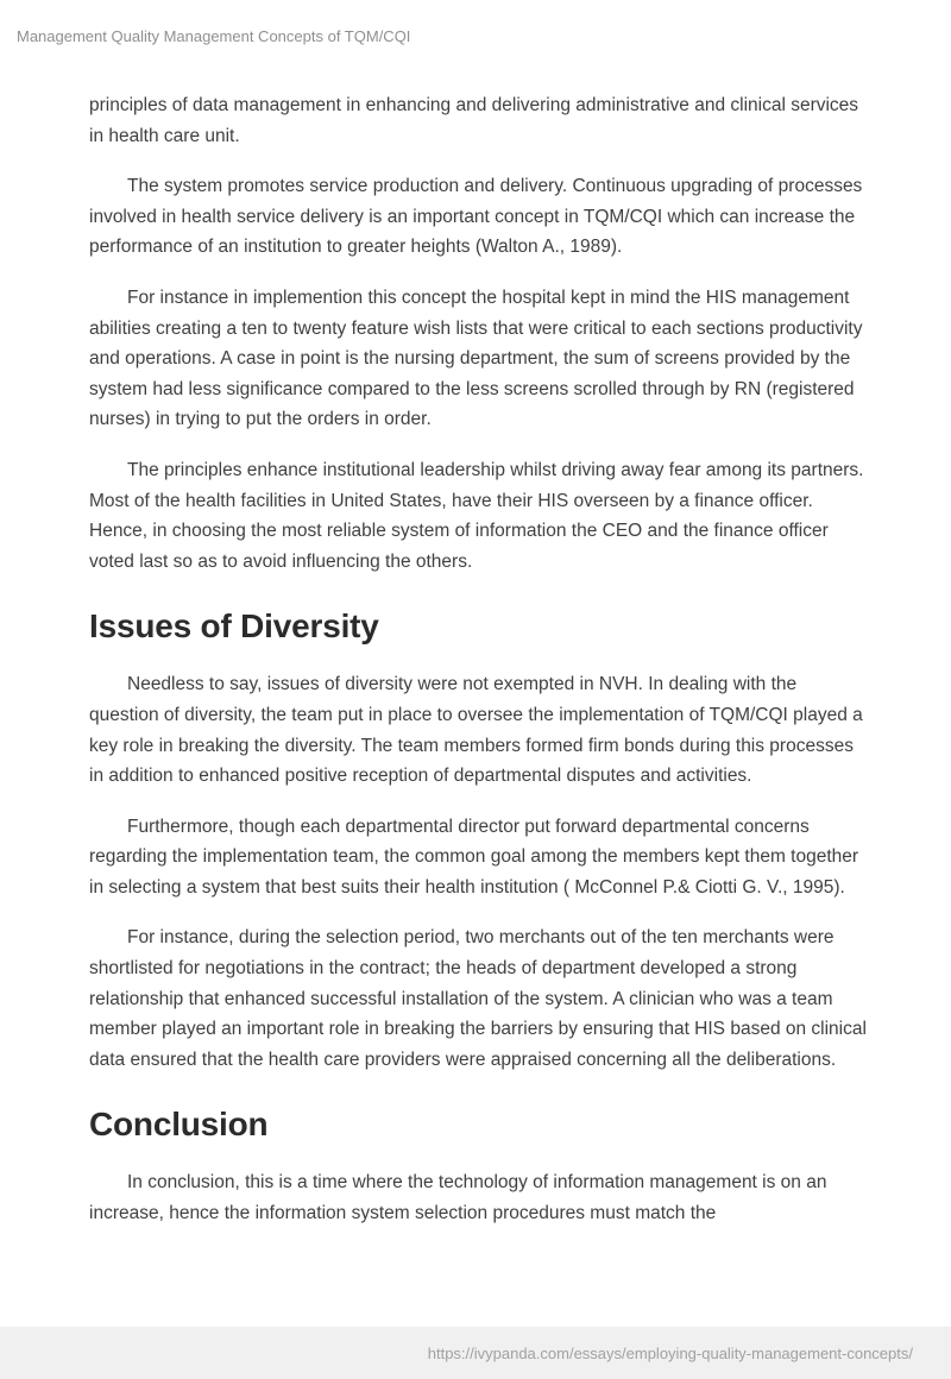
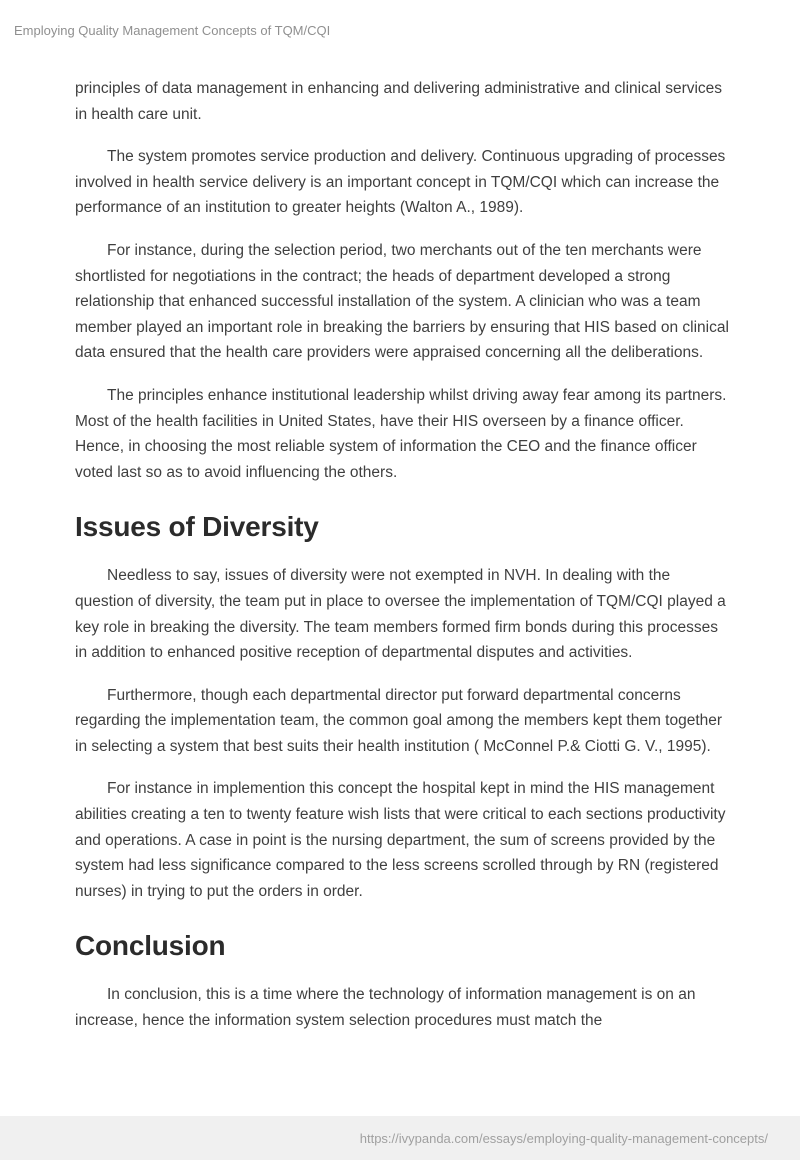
- Management Quality Management Concepts of TQM/CQI
+ Employing Quality Management Concepts of TQM/CQI
  principles of data management in enhancing and delivering administrative and clinical services in health care unit.
  The system promotes service production and delivery. Continuous upgrading of processes involved in health service delivery is an important concept in TQM/CQI which can increase the performance of an institution to greater heights (Walton A., 1989).
- For instance in implemention this concept the hospital kept in mind the HIS management abilities creating a ten to twenty feature wish lists that were critical to each sections productivity and operations. A case in point is the nursing department, the sum of screens provided by the system had less significance compared to the less screens scrolled through by RN (registered nurses) in trying to put the orders in order.
+ For instance, during the selection period, two merchants out of the ten merchants were shortlisted for negotiations in the contract; the heads of department developed a strong relationship that enhanced successful installation of the system. A clinician who was a team member played an important role in breaking the barriers by ensuring that HIS based on clinical data ensured that the health care providers were appraised concerning all the deliberations.
  The principles enhance institutional leadership whilst driving away fear among its partners. Most of the health facilities in United States, have their HIS overseen by a finance officer. Hence, in choosing the most reliable system of information the CEO and the finance officer voted last so as to avoid influencing the others.
  Issues of Diversity
  Needless to say, issues of diversity were not exempted in NVH. In dealing with the question of diversity, the team put in place to oversee the implementation of TQM/CQI played a key role in breaking the diversity. The team members formed firm bonds during this processes in addition to enhanced positive reception of departmental disputes and activities.
  Furthermore, though each departmental director put forward departmental concerns regarding the implementation team, the common goal among the members kept them together in selecting a system that best suits their health institution ( McConnel P.& Ciotti G. V., 1995).
- For instance, during the selection period, two merchants out of the ten merchants were shortlisted for negotiations in the contract; the heads of department developed a strong relationship that enhanced successful installation of the system. A clinician who was a team member played an important role in breaking the barriers by ensuring that HIS based on clinical data ensured that the health care providers were appraised concerning all the deliberations.
+ For instance in implemention this concept the hospital kept in mind the HIS management abilities creating a ten to twenty feature wish lists that were critical to each sections productivity and operations. A case in point is the nursing department, the sum of screens provided by the system had less significance compared to the less screens scrolled through by RN (registered nurses) in trying to put the orders in order.
  Conclusion
  In conclusion, this is a time where the technology of information management is on an increase, hence the information system selection procedures must match the
  https://ivypanda.com/essays/employing-quality-management-concepts/
